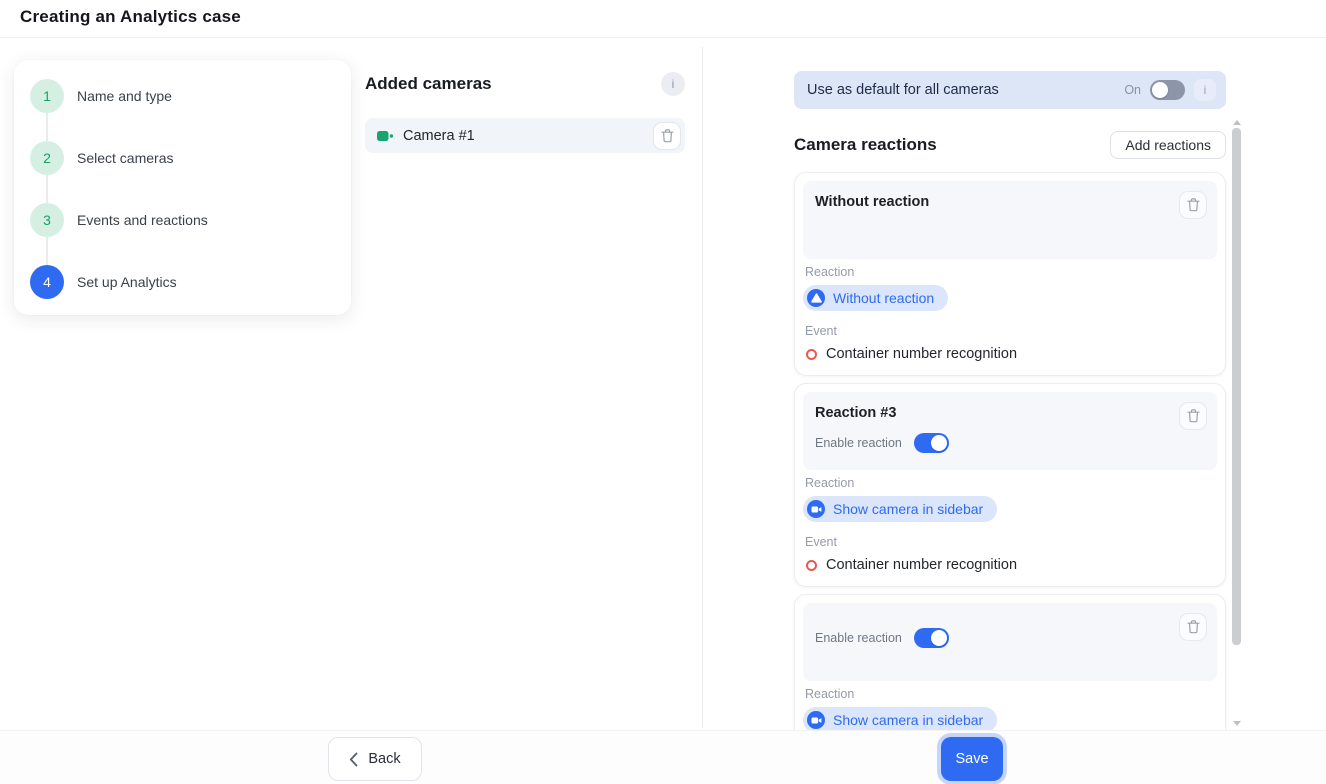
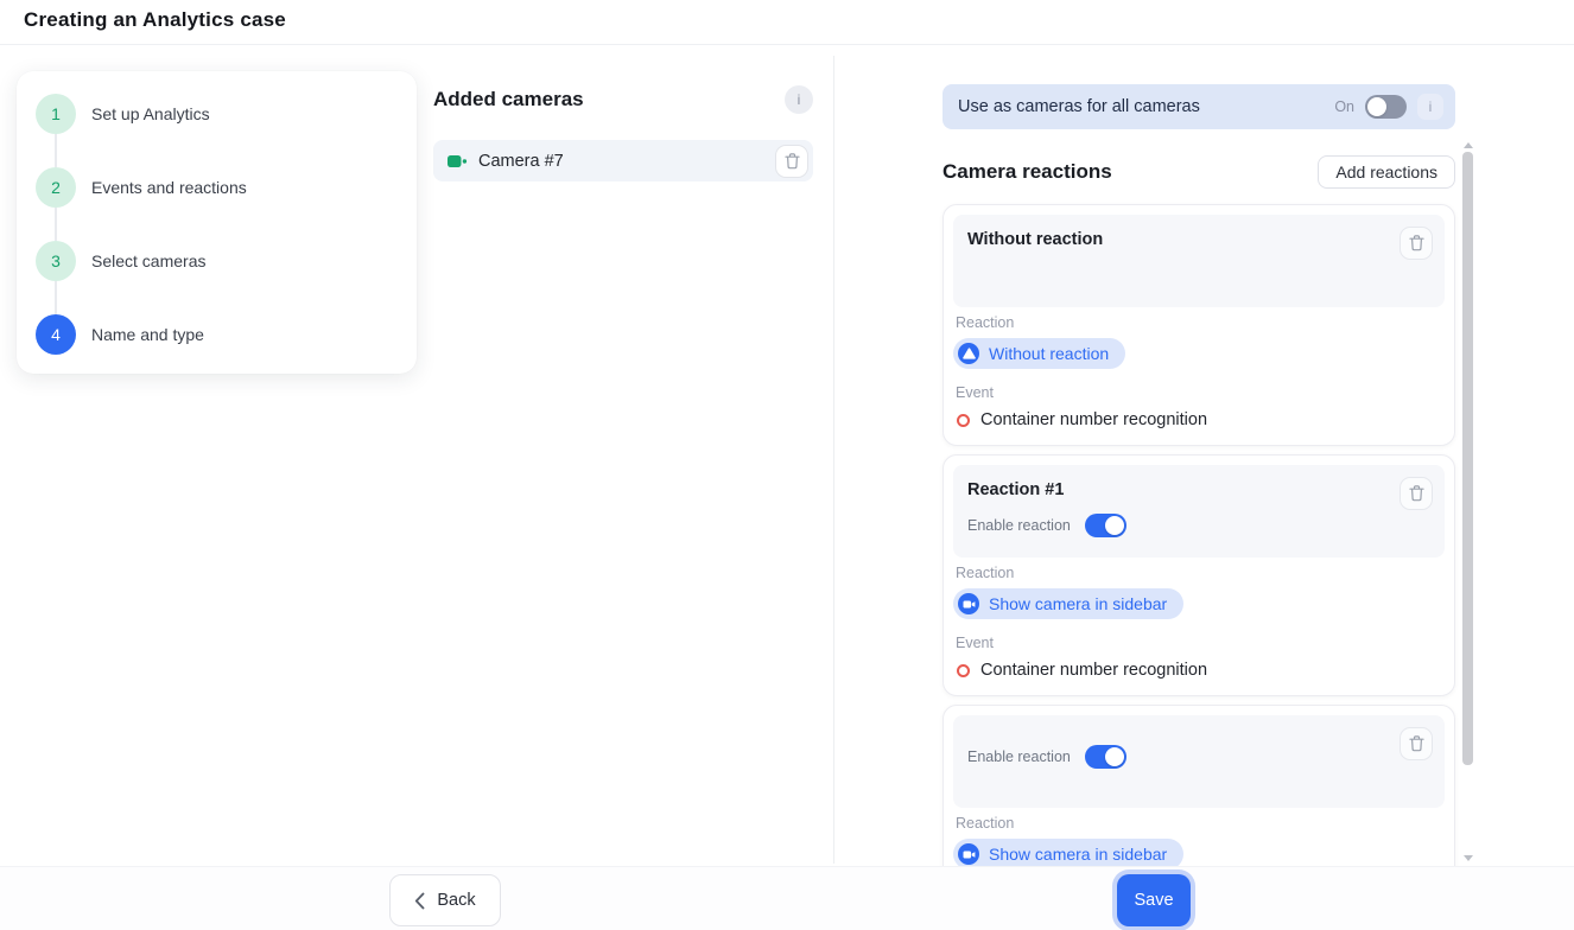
  Creating an Analytics case
  1
- Name and type
+ Set up Analytics
  2
- Select cameras
+ Events and reactions
  3
- Events and reactions
+ Select cameras
  4
- Set up Analytics
+ Name and type
  Added cameras
  i
- Camera #1
+ Camera #7
- Use as default for all cameras
+ Use as cameras for all cameras
  On
  i
  Camera reactions
  Add reactions
  Without reaction
  Reaction
  Without reaction
  Event
  Container number recognition
- Reaction #3
+ Reaction #1
  Enable reaction
  Reaction
  Show camera in sidebar
  Event
  Container number recognition
  Enable reaction
  Reaction
  Show camera in sidebar
  Back
  Save
